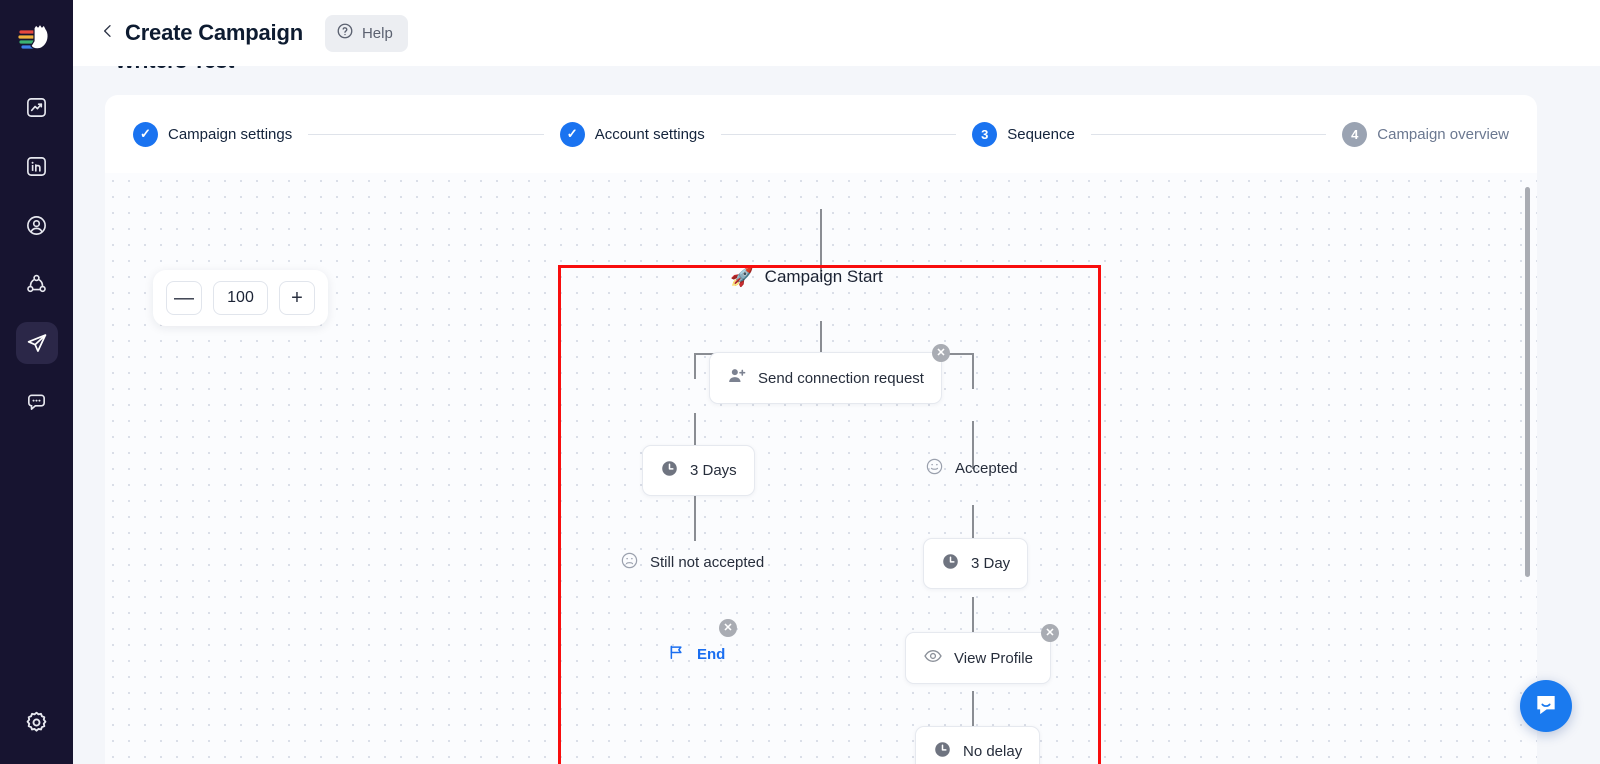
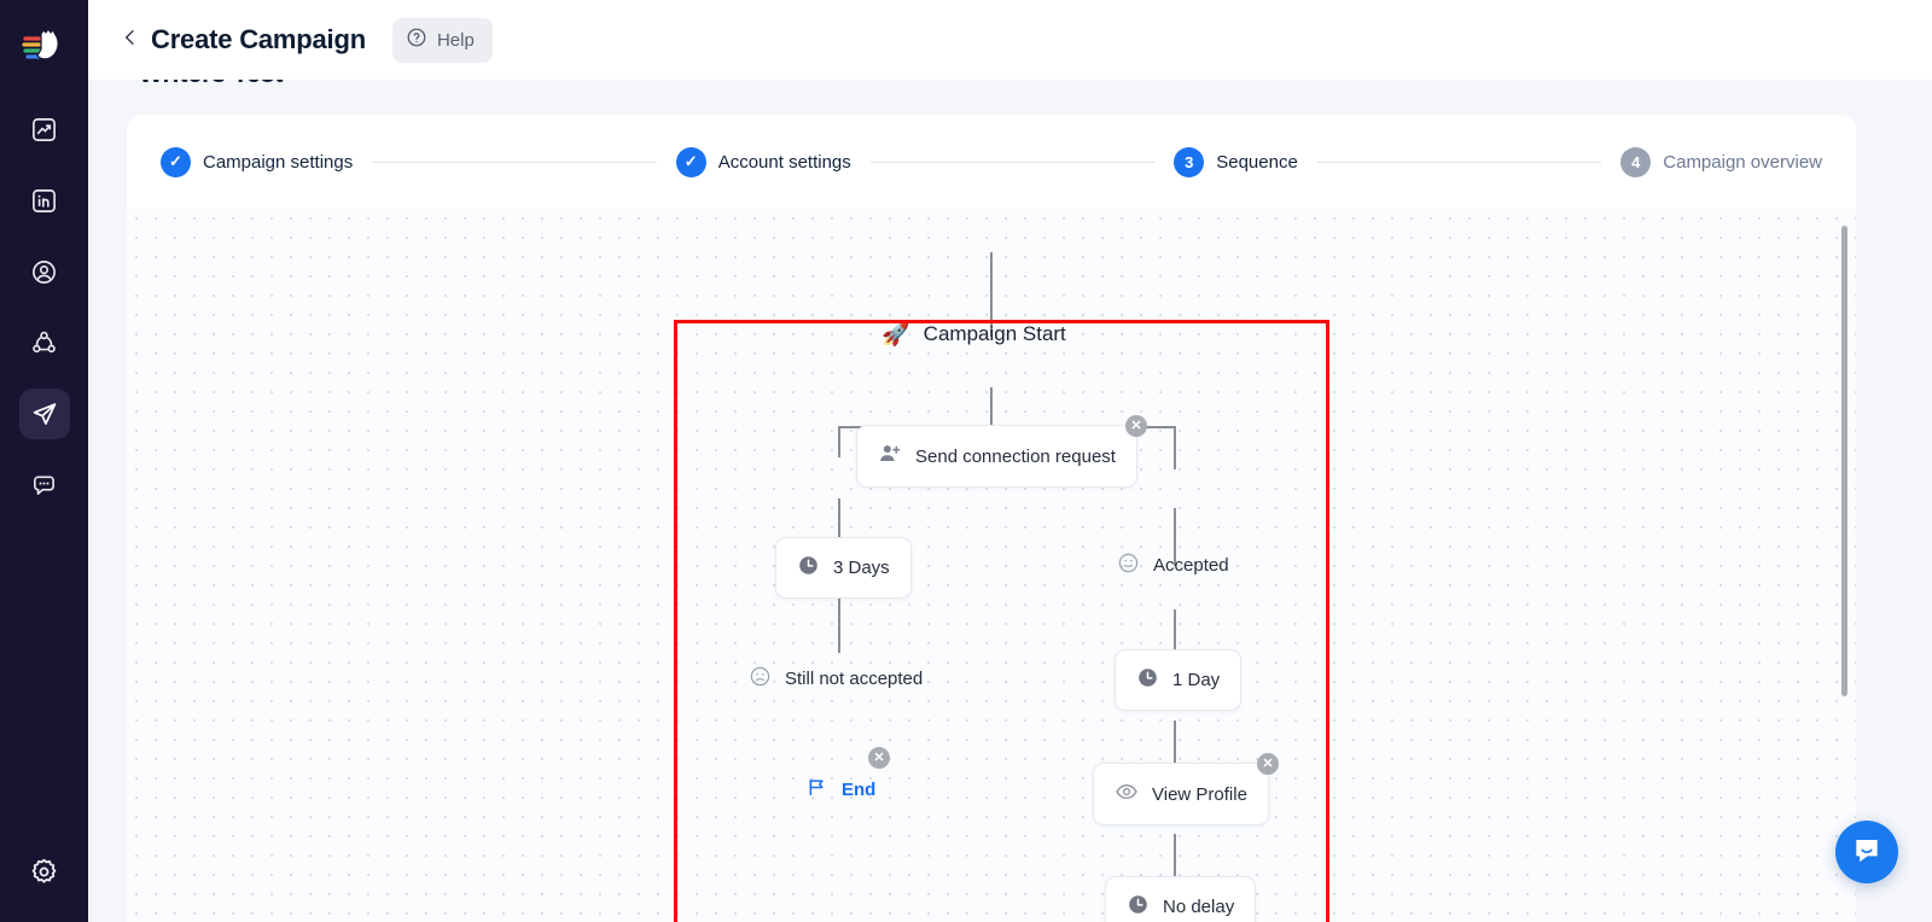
  Create Campaign
  Help
  ✓
  Campaign settings
  ✓
  Account settings
  3
  Sequence
  4
  Campaign overview
  🚀
  Campaign Start
  Send connection request
  ✕
  3 Days
  Accepted
  Still not accepted
- 3 Day
+ 1 Day
  End
  ✕
  View Profile
  ✕
  No delay
- —
- 100
- +
